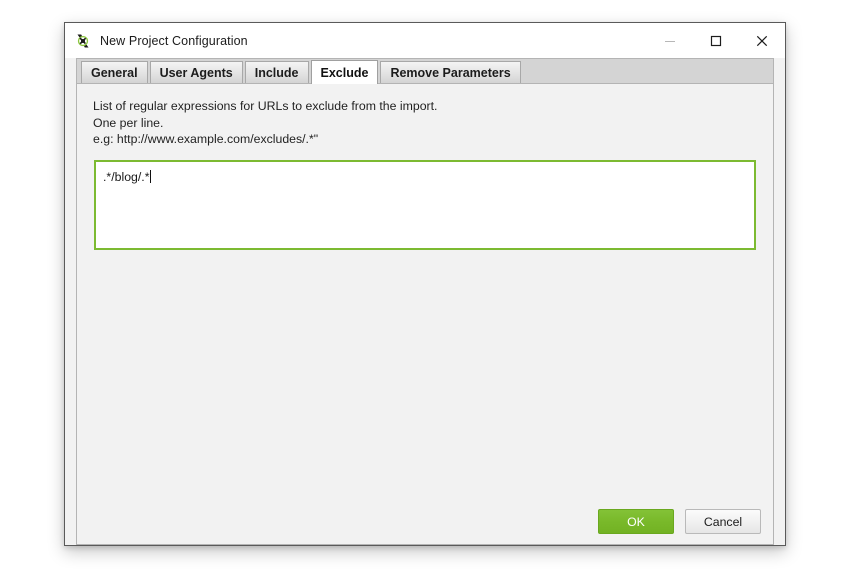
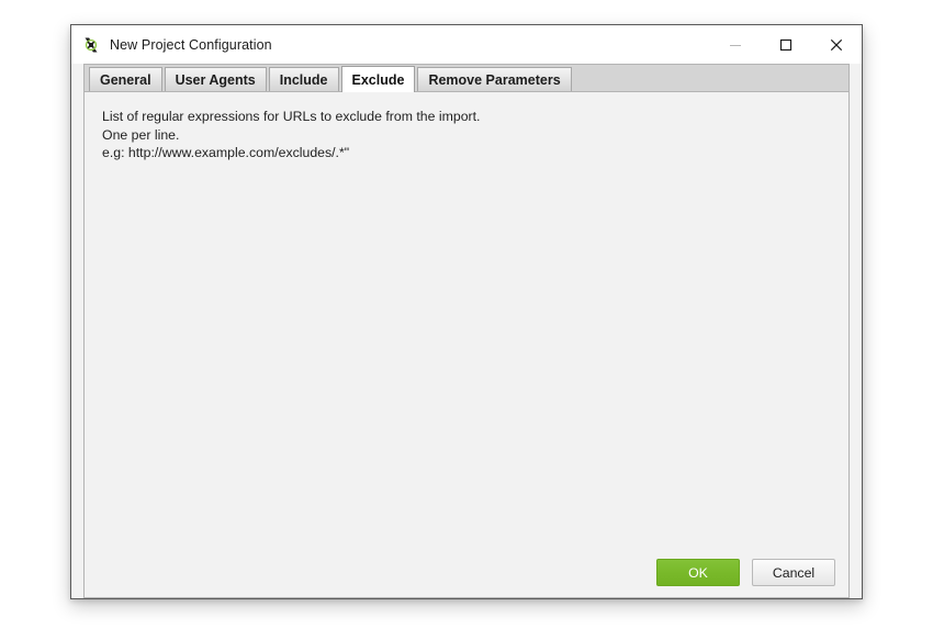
  New Project Configuration
  General
  User Agents
  Include
  Exclude
  Remove Parameters
  List of regular expressions for URLs to exclude from the import.
  One per line.
  e.g: http://www.example.com/excludes/.*"
- .*/blog/.*
  OK
  Cancel
